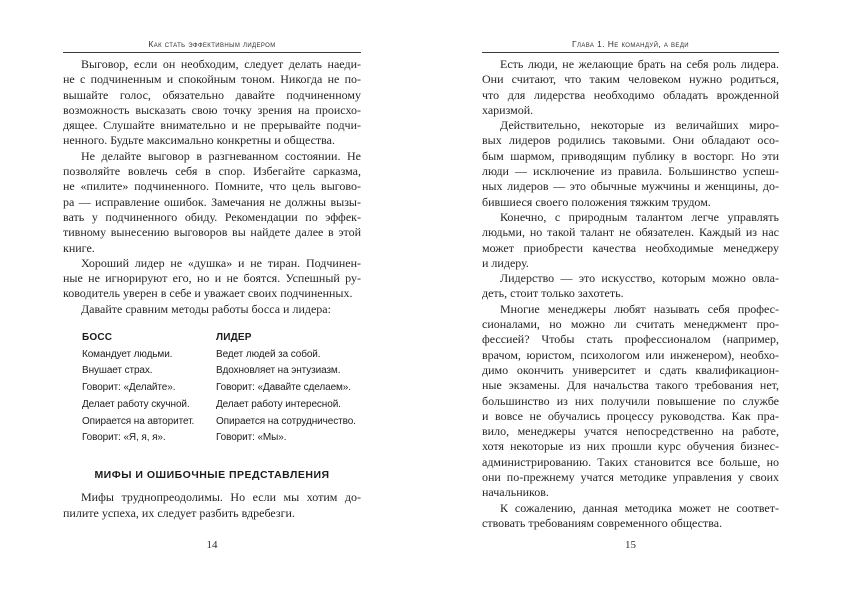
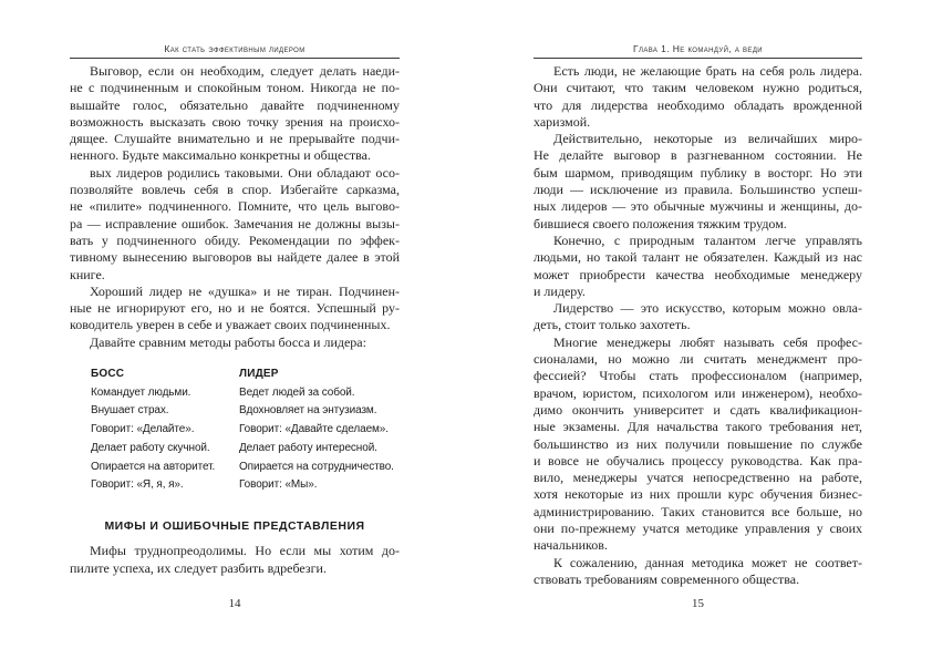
  Как стать эффективным лидером
  Выговор, если он необходим, следует делать наеди-
  не с подчиненным и спокойным тоном. Никогда не по-
  вышайте голос, обязательно давайте подчиненному
  возможность высказать свою точку зрения на происхо-
  дящее. Слушайте внимательно и не прерывайте подчи-
  ненного. Будьте максимально конкретны и общества.
- Не делайте выговор в разгневанном состоянии. Не
+ вых лидеров родились таковыми. Они обладают осо-
  позволяйте вовлечь себя в спор. Избегайте сарказма,
  не «пилите» подчиненного. Помните, что цель выгово-
  ра — исправление ошибок. Замечания не должны вызы-
  вать у подчиненного обиду. Рекомендации по эффек-
  тивному вынесению выговоров вы найдете далее в этой
  книге.
  Хороший лидер не «душка» и не тиран. Подчинен-
  ные не игнорируют его, но и не боятся. Успешный ру-
  ководитель уверен в себе и уважает своих подчиненных.
  Давайте сравним методы работы босса и лидера:
  БОСС
  ЛИДЕР
  Командует людьми.
  Ведет людей за собой.
  Внушает страх.
  Вдохновляет на энтузиазм.
  Говорит: «Делайте».
  Говорит: «Давайте сделаем».
  Делает работу скучной.
  Делает работу интересной.
  Опирается на авторитет.
  Опирается на сотрудничество.
  Говорит: «Я, я, я».
  Говорит: «Мы».
  МИФЫ И ОШИБОЧНЫЕ ПРЕДСТАВЛЕНИЯ
  Мифы труднопреодолимы. Но если мы хотим до-
  пилите успеха, их следует разбить вдребезги.
  14
  Глава 1. Не командуй, а веди
  Есть люди, не желающие брать на себя роль лидера.
  Они считают, что таким человеком нужно родиться,
  что для лидерства необходимо обладать врожденной
  харизмой.
  Действительно, некоторые из величайших миро-
- вых лидеров родились таковыми. Они обладают осо-
+ Не делайте выговор в разгневанном состоянии. Не
  бым шармом, приводящим публику в восторг. Но эти
  люди — исключение из правила. Большинство успеш-
  ных лидеров — это обычные мужчины и женщины, до-
  бившиеся своего положения тяжким трудом.
  Конечно, с природным талантом легче управлять
  людьми, но такой талант не обязателен. Каждый из нас
  может приобрести качества необходимые менеджеру
  и лидеру.
  Лидерство — это искусство, которым можно овла-
  деть, стоит только захотеть.
  Многие менеджеры любят называть себя профес-
  сионалами, но можно ли считать менеджмент про-
  фессией? Чтобы стать профессионалом (например,
  врачом, юристом, психологом или инженером), необхо-
  димо окончить университет и сдать квалификацион-
  ные экзамены. Для начальства такого требования нет,
  большинство из них получили повышение по службе
  и вовсе не обучались процессу руководства. Как пра-
  вило, менеджеры учатся непосредственно на работе,
  хотя некоторые из них прошли курс обучения бизнес-
  администрированию. Таких становится все больше, но
  они по-прежнему учатся методике управления у своих
  начальников.
  К сожалению, данная методика может не соответ-
  ствовать требованиям современного общества.
  15
